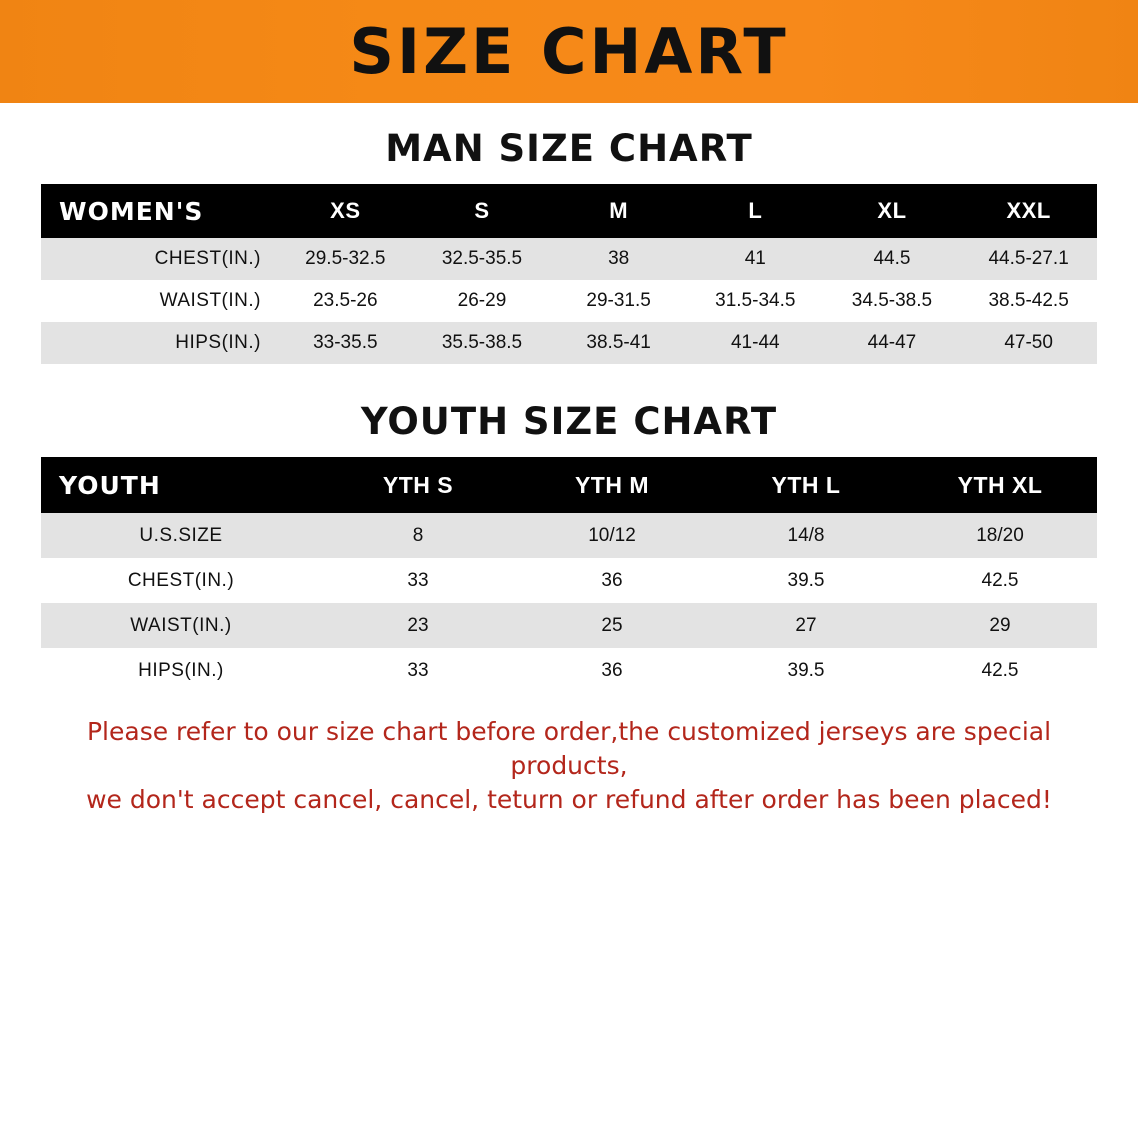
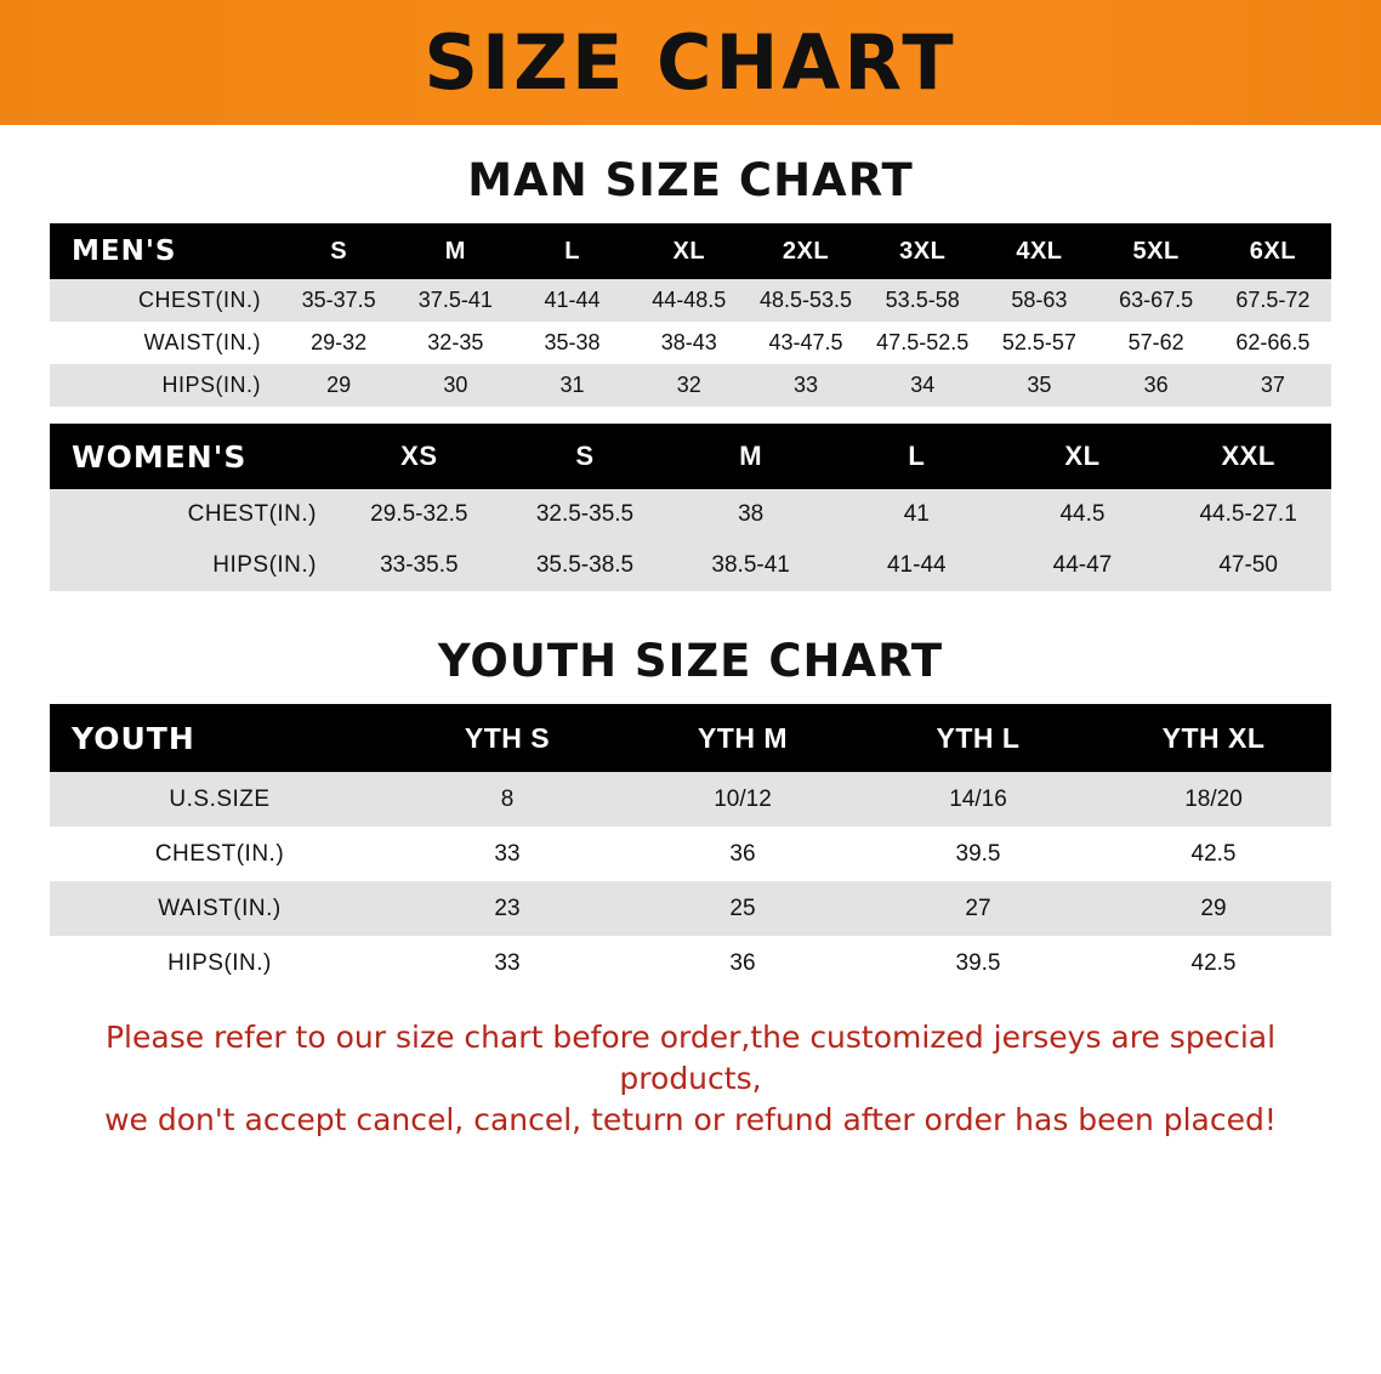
  SIZE CHART
  MAN SIZE CHART
+ MEN'S	S	M	L	XL	2XL	3XL	4XL	5XL	6XL
+ CHEST(IN.)	35-37.5	37.5-41	41-44	44-48.5	48.5-53.5	53.5-58	58-63	63-67.5	67.5-72
+ WAIST(IN.)	29-32	32-35	35-38	38-43	43-47.5	47.5-52.5	52.5-57	57-62	62-66.5
+ HIPS(IN.)	29	30	31	32	33	34	35	36	37
  WOMEN'S	XS	S	M	L	XL	XXL
  CHEST(IN.)	29.5-32.5	32.5-35.5	38	41	44.5	44.5-27.1
- WAIST(IN.)	23.5-26	26-29	29-31.5	31.5-34.5	34.5-38.5	38.5-42.5
  HIPS(IN.)	33-35.5	35.5-38.5	38.5-41	41-44	44-47	47-50
  YOUTH SIZE CHART
  YOUTH	YTH S	YTH M	YTH L	YTH XL
- U.S.SIZE	8	10/12	14/8	18/20
+ U.S.SIZE	8	10/12	14/16	18/20
  CHEST(IN.)	33	36	39.5	42.5
  WAIST(IN.)	23	25	27	29
  HIPS(IN.)	33	36	39.5	42.5
  Please refer to our size chart before order,the customized jerseys are special products,
  we don't accept cancel, cancel, teturn or refund after order has been placed!
